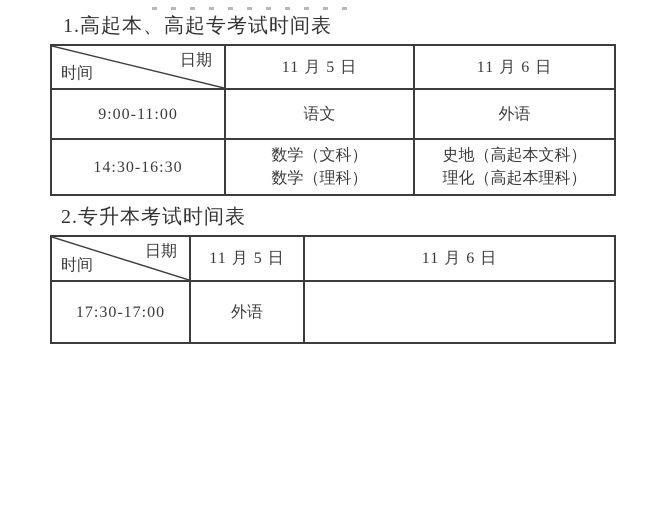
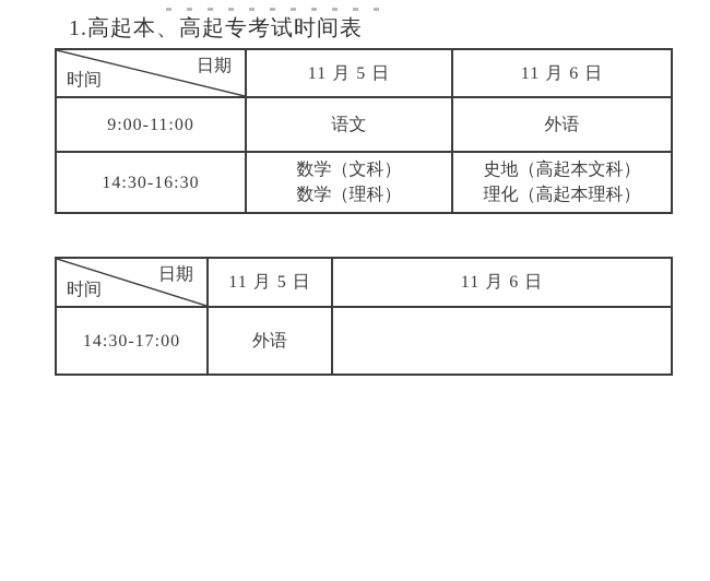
  1.高起本、高起专考试时间表
  日期 时间	11 月 5 日	11 月 6 日
  9:00-11:00	语文	外语
  14:30-16:30	数学（文科）数学（理科）	史地（高起本文科）理化（高起本理科）
- 2.专升本考试时间表
  日期 时间	11 月 5 日	11 月 6 日
- 17:30-17:00	外语
+ 14:30-17:00	外语
